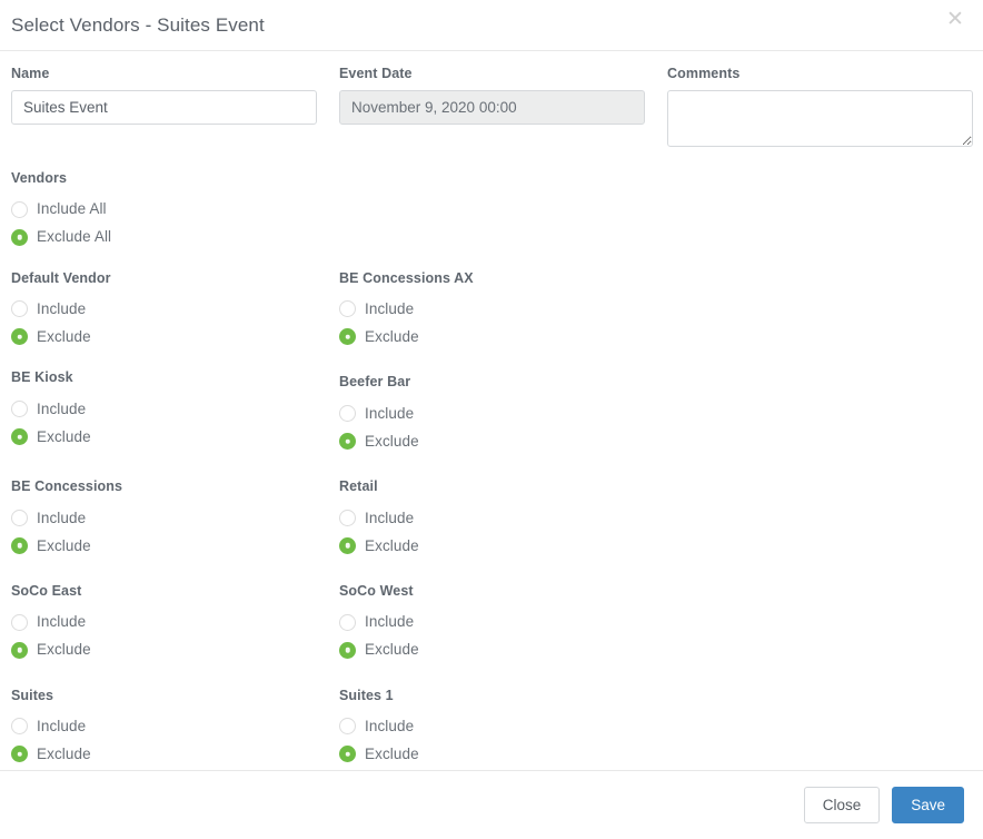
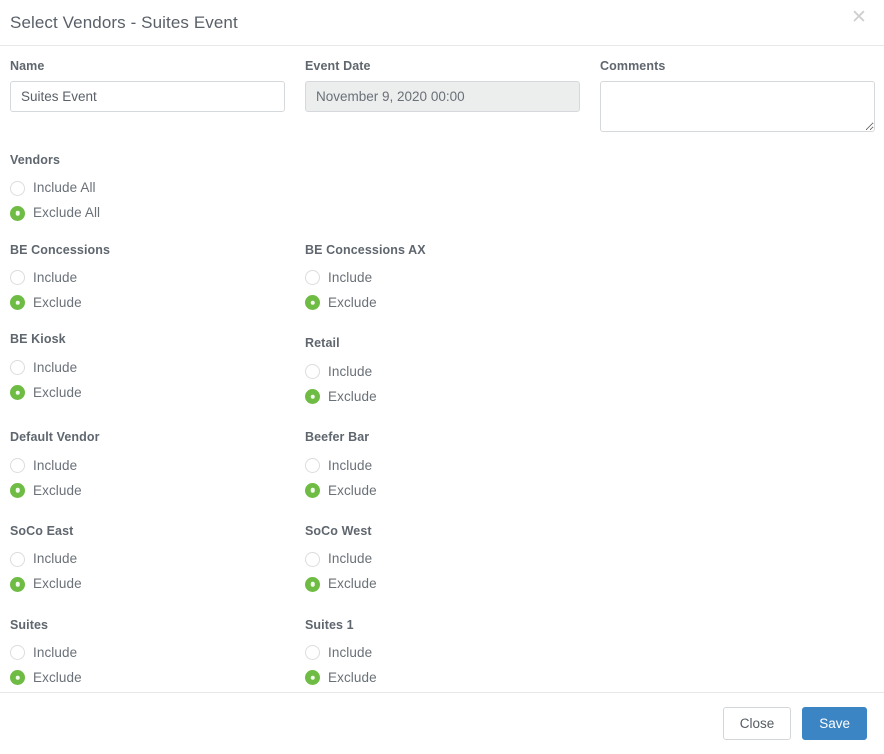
  Select Vendors - Suites Event
  ✕
  Name
  Suites Event
  Event Date
  November 9, 2020 00:00
  Comments
  Vendors
  Include All
  Exclude All
- Default Vendor
+ BE Concessions
  Include
  Exclude
  BE Concessions AX
  Include
  Exclude
  BE Kiosk
  Include
  Exclude
- Beefer Bar
+ Retail
  Include
  Exclude
- BE Concessions
+ Default Vendor
  Include
  Exclude
- Retail
+ Beefer Bar
  Include
  Exclude
  SoCo East
  Include
  Exclude
  SoCo West
  Include
  Exclude
  Suites
  Include
  Exclude
  Suites 1
  Include
  Exclude
  Close
  Save
